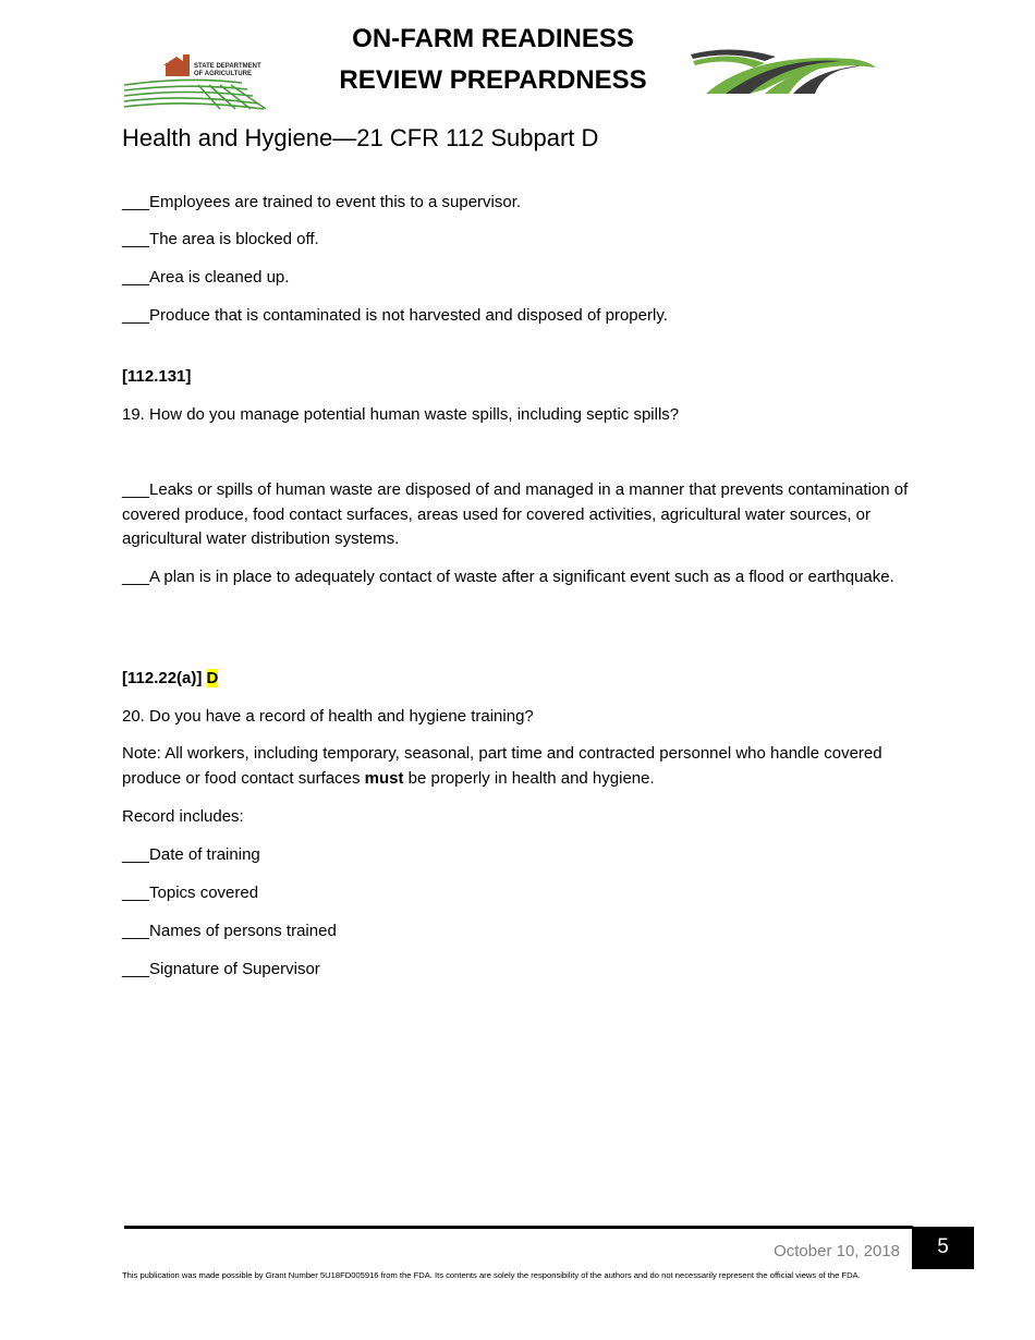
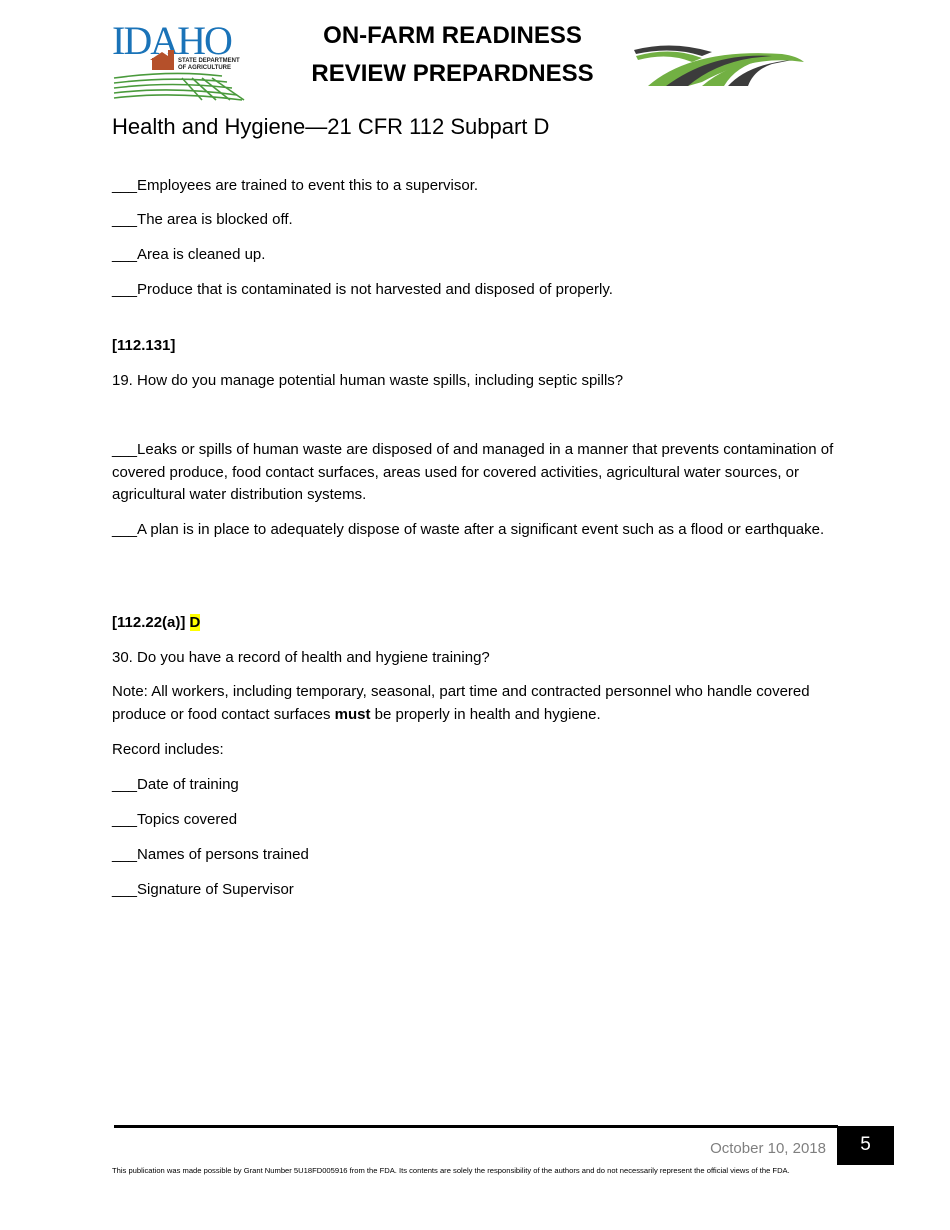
+ IDAHO
  ON-FARM READINESS
  REVIEW PREPARDNESS
  Health and Hygiene—21 CFR 112 Subpart D
  ___Employees are trained to event this to a supervisor.
  ___The area is blocked off.
  ___Area is cleaned up.
  ___Produce that is contaminated is not harvested and disposed of properly.
  [112.131]
  19. How do you manage potential human waste spills, including septic spills?
  ___Leaks or spills of human waste are disposed of and managed in a manner that prevents contamination of covered produce, food contact surfaces, areas used for covered activities, agricultural water sources, or agricultural water distribution systems.
- ___A plan is in place to adequately contact of waste after a significant event such as a flood or earthquake.
+ ___A plan is in place to adequately dispose of waste after a significant event such as a flood or earthquake.
  [112.22(a)] D
- 20. Do you have a record of health and hygiene training?
+ 30. Do you have a record of health and hygiene training?
  Note: All workers, including temporary, seasonal, part time and contracted personnel who handle covered produce or food contact surfaces must be properly in health and hygiene.
  Record includes:
  ___Date of training
  ___Topics covered
  ___Names of persons trained
  ___Signature of Supervisor
  October 10, 2018
  5
  This publication was made possible by Grant Number 5U18FD005916 from the FDA. Its contents are solely the responsibility of the authors and do not necessarily represent the official views of the FDA.
